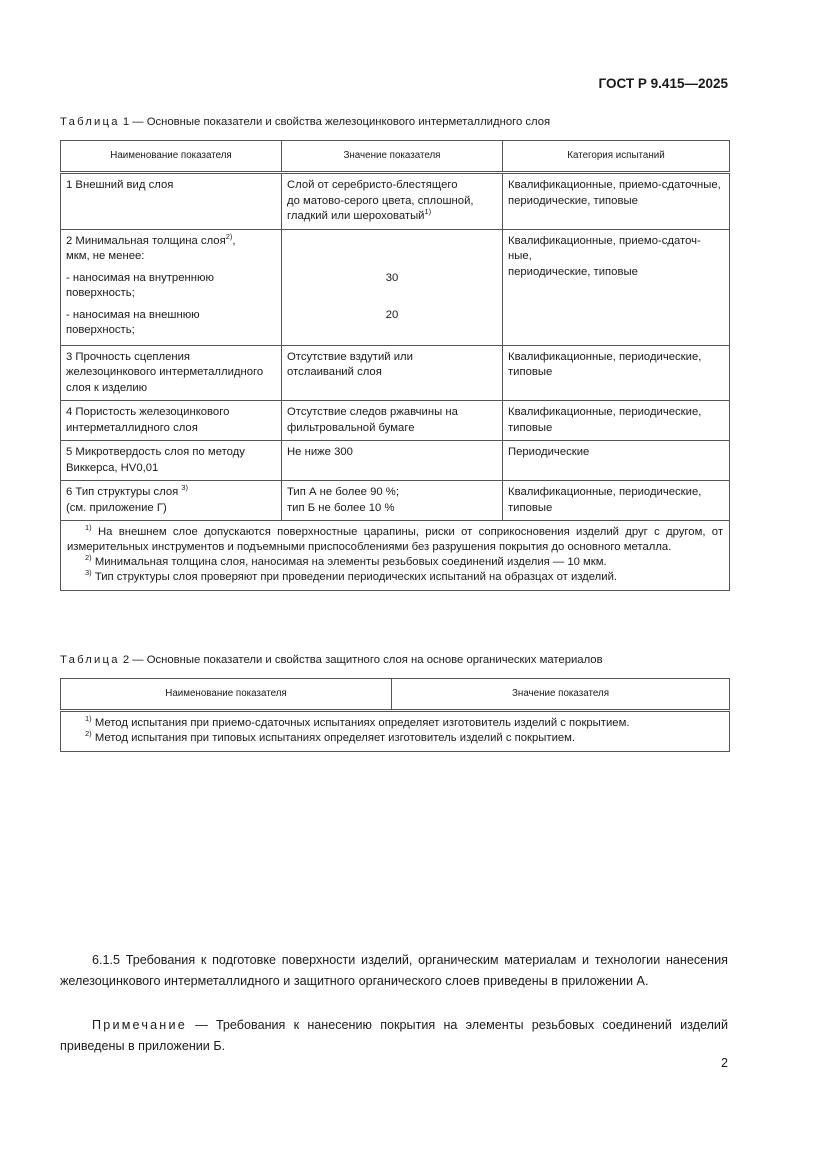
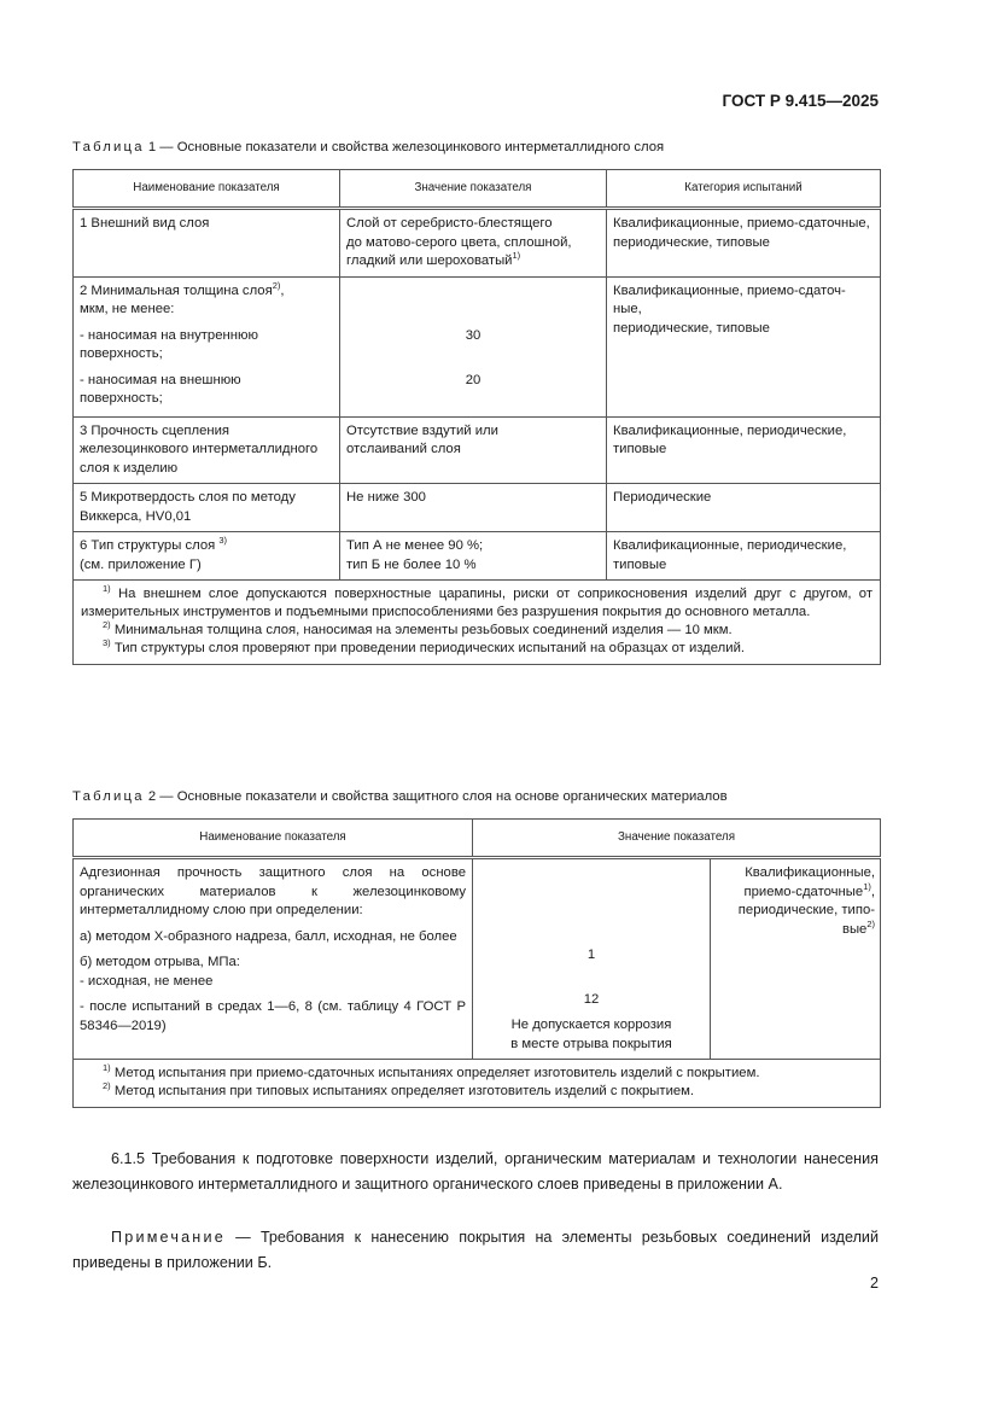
  ГОСТ Р 9.415—2025
  Таблица 1 — Основные показатели и свойства железоцинкового интерметаллидного слоя
  Наименование показателя	Значение показателя	Категория испытаний
  1 Внешний вид слоя	Слой от серебристо-блестящего до матово-серого цвета, сплошной, гладкий или шероховатый1)	Квалификационные, приемо-сдаточные, периодические, типовые
  2 Минимальная толщина слоя2), мкм, не менее: - наносимая на внутреннюю поверхность; - наносимая на внешнюю поверхность;	30 20	Квалификационные, приемо-сдаточ- ные, периодические, типовые
  3 Прочность сцепления железоцинкового интерметаллидного слоя к изделию	Отсутствие вздутий или отслаиваний слоя	Квалификационные, периодические, типовые
- 4 Пористость железоцинкового интерметаллидного слоя	Отсутствие следов ржавчины на фильтровальной бумаге	Квалификационные, периодические, типовые
  5 Микротвердость слоя по методу Виккерса, HV0,01	Не ниже 300	Периодические
- 6 Тип структуры слоя 3) (см. приложение Г)	Тип А не более 90 %; тип Б не более 10 %	Квалификационные, периодические, типовые
+ 6 Тип структуры слоя 3) (см. приложение Г)	Тип А не менее 90 %; тип Б не более 10 %	Квалификационные, периодические, типовые
  1) На внешнем слое допускаются поверхностные царапины, риски от соприкосновения изделий друг с другом, от измерительных инструментов и подъемными приспособлениями без разрушения покрытия до основного металла. 2) Минимальная толщина слоя, наносимая на элементы резьбовых соединений изделия — 10 мкм. 3) Тип структуры слоя проверяют при проведении периодических испытаний на образцах от изделий.
  Таблица 2 — Основные показатели и свойства защитного слоя на основе органических материалов
  Наименование показателя	Значение показателя
+ Адгезионная прочность защитного слоя на основе органических материалов к железоцинковому интерметаллидному слою при определении: а) методом Х-образного надреза, балл, исходная, не более б) методом отрыва, МПа: - исходная, не менее - после испытаний в средах 1—6, 8 (см. таблицу 4 ГОСТ Р 58346—2019)	1 12 Не допускается коррозия в месте отрыва покрытия	Квалификационные, приемо-сдаточные1), периодические, типо-вые2)
  1) Метод испытания при приемо-сдаточных испытаниях определяет изготовитель изделий с покрытием. 2) Метод испытания при типовых испытаниях определяет изготовитель изделий с покрытием.
  6.1.5 Требования к подготовке поверхности изделий, органическим материалам и технологии нанесения железоцинкового интерметаллидного и защитного органического слоев приведены в приложении А.
  Примечание — Требования к нанесению покрытия на элементы резьбовых соединений изделий приведены в приложении Б.
  2
